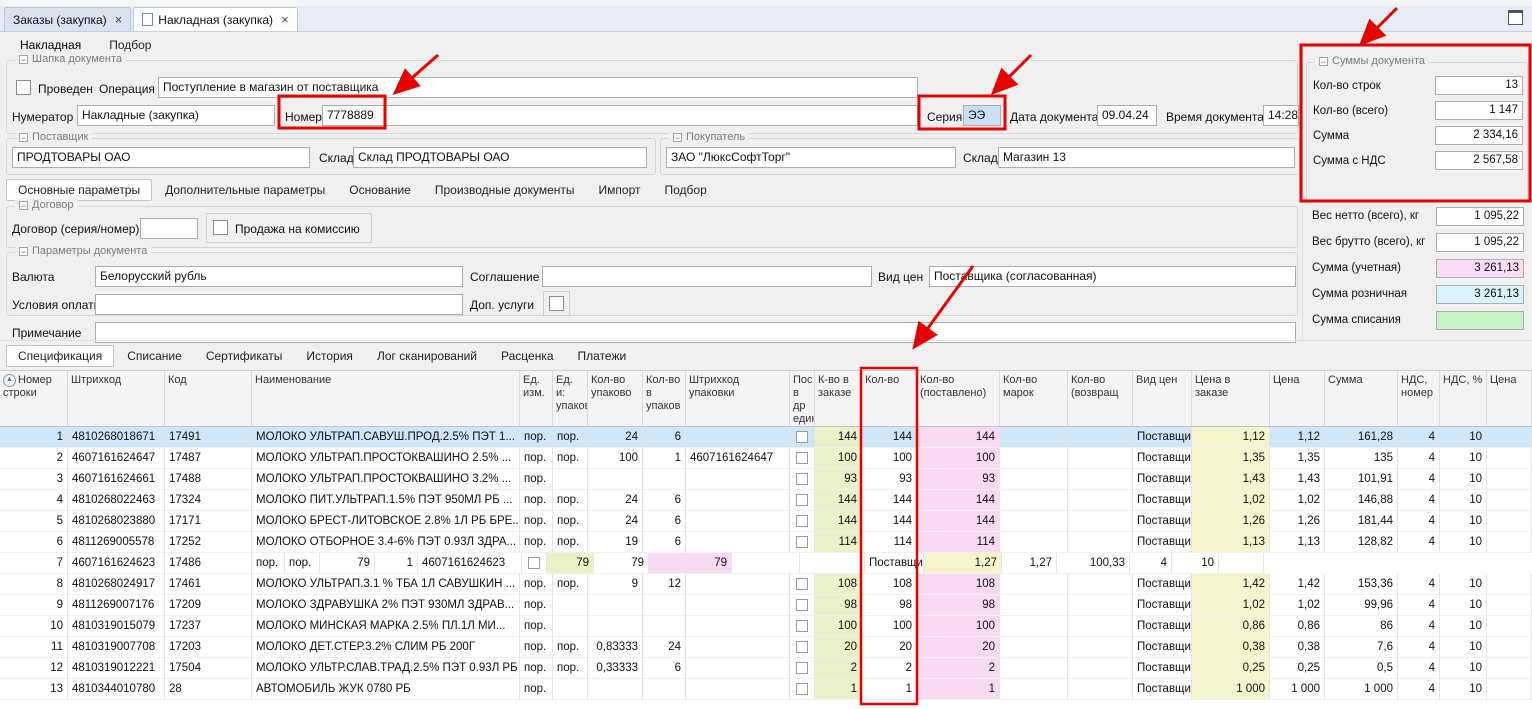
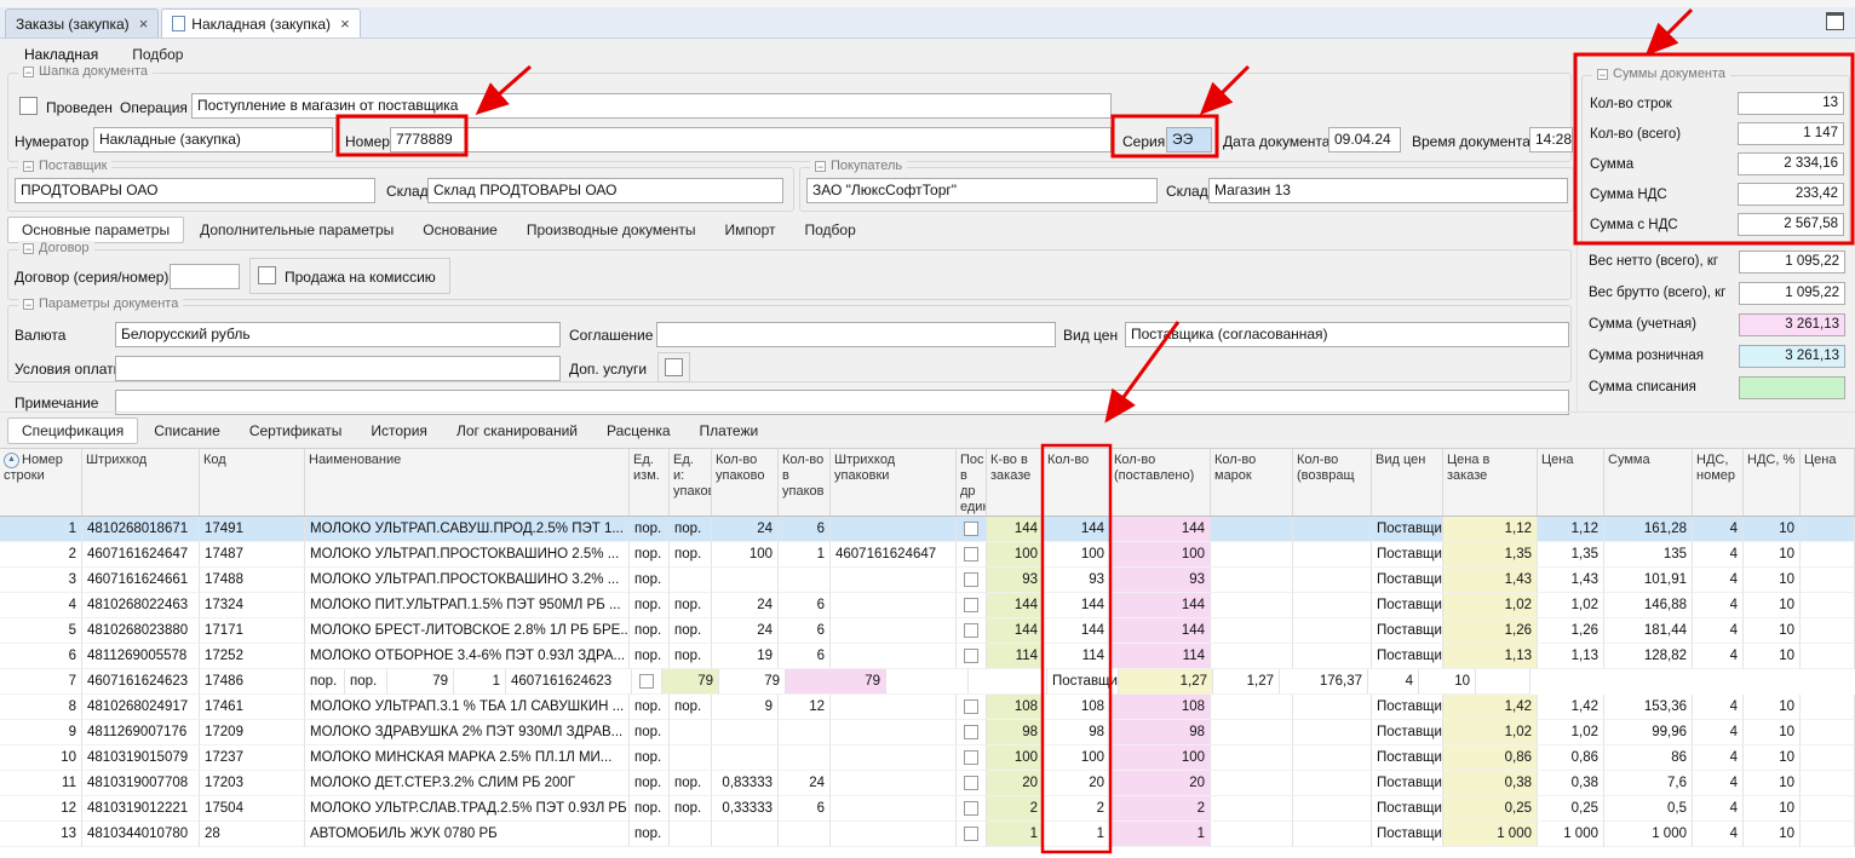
  Заказы (закупка)
  ×
  Накладная (закупка)
  ×
  Накладная
  Подбор
  −
  Шапка документа
  Проведен
  Операция
  Поступление в магазин от поставщика
  Нумератор
  Накладные (закупка)
  Номер
  7778889
  Серия
  ЭЭ
  Дата документа
  09.04.24
  Время документа
  14:28
  −
  Поставщик
  ПРОДТОВАРЫ ОАО
  Склад
  Склад ПРОДТОВАРЫ ОАО
  −
  Покупатель
  ЗАО "ЛюксСофтТорг"
  Склад
  Магазин 13
  Основные параметры
  Дополнительные параметры
  Основание
  Производные документы
  Импорт
  Подбор
  −
  Договор
  Договор (серия/номер)
  Продажа на комиссию
  −
  Параметры документа
  Валюта
  Белорусский рубль
  Соглашение
  Вид цен
  Поствщика (согласованная)
  Условия оплат
  Доп. услуги
  Примечание
  −
  Суммы документа
  Кол-во строк
  13
  Кол-во (всего)
  1 147
  Сумма
  2 334,16
+ Сумма НДС
+ 233,42
  Сумма с НДС
  2 567,58
  Вес нетто (всего), кг
  1 095,22
  Вес брутто (всего), кг
  1 095,22
  Сумма (учетная)
  3 261,13
  Сумма розничная
  3 261,13
  Сумма списания
  Спецификация
  Списание
  Сертификаты
  История
  Лог сканирований
  Расценка
  Платежи
  Номер строки
  Штрихкод
  Код
  Наименование
  Ед. изм.
  Ед. и: упако
  Кол-во упаково
  Кол-во в упаков
  Штрихкод упаковки
  Пос в др еди
  К-во в заказе
  Кол-во
  Кол-во (поставлено)
  Кол-во марок
  Кол-во (возвращ
  Вид цен
  Цена в заказе
  Цена
  Сумма
  НДС, номер
  НДС, %
  Цена
  1
  4810268018671
  17491
  МОЛОКО УЛЬТРАП.САВУШ.ПРОД.2.5% ПЭТ 1...
  пор.
  пор.
  24
  6
  144
  144
  144
  Поставщи
  1,12
  1,12
  161,28
  4
  10
  2
  4607161624647
  17487
  МОЛОКО УЛЬТРАП.ПРОСТОКВАШИНО 2.5% ...
  пор.
  пор.
  100
  1
  4607161624647
  100
  100
  100
  Поставщи
  1,35
  1,35
  135
  4
  10
  3
  4607161624661
  17488
  МОЛОКО УЛЬТРАП.ПРОСТОКВАШИНО 3.2% ...
  пор.
  93
  93
  93
  Поставщи
  1,43
  1,43
  101,91
  4
  10
  4
  4810268022463
  17324
  МОЛОКО ПИТ.УЛЬТРАП.1.5% ПЭТ 950МЛ РБ ...
  пор.
  пор.
  24
  6
  144
  144
  144
  Поставщи
  1,02
  1,02
  146,88
  4
  10
  5
  4810268023880
  17171
  МОЛОКО БРЕСТ-ЛИТОВСКОЕ 2.8% 1Л РБ БРЕ..
  пор.
  пор.
  24
  6
  144
  144
  144
  Поставщи
  1,26
  1,26
  181,44
  4
  10
  6
  4811269005578
  17252
  МОЛОКО ОТБОРНОЕ 3.4-6% ПЭТ 0.93Л ЗДРА...
  пор.
  пор.
  19
  6
  114
  114
  114
  Поставщи
  1,13
  1,13
  128,82
  4
  10
  7
  4607161624623
  17486
  пор.
  пор.
  79
  1
  4607161624623
  79
  79
  79
  Поставщи
  1,27
  1,27
- 100,33
+ 176,37
  4
  10
  8
  4810268024917
  17461
  МОЛОКО УЛЬТРАП.3.1 % ТБА 1Л САВУШКИН ...
  пор.
  пор.
  9
  12
  108
  108
  108
  Поставщи
  1,42
  1,42
  153,36
  4
  10
  9
  4811269007176
  17209
  МОЛОКО ЗДРАВУШКА 2% ПЭТ 930МЛ ЗДРАВ...
  пор.
  98
  98
  98
  Поставщи
  1,02
  1,02
  99,96
  4
  10
  10
  4810319015079
  17237
  МОЛОКО МИНСКАЯ МАРКА 2.5% ПЛ.1Л МИ...
  пор.
  100
  100
  100
  Поставщи
  0,86
  0,86
  86
  4
  10
  11
  4810319007708
  17203
  МОЛОКО ДЕТ.СТЕР.3.2% СЛИМ РБ 200Г
  пор.
  пор.
  0,83333
  24
  20
  20
  20
  Поставщи
  0,38
  0,38
  7,6
  4
  10
  12
  4810319012221
  17504
  МОЛОКО УЛЬТР.СЛАВ.ТРАД.2.5% ПЭТ 0.93Л РБ
  пор.
  пор.
  0,33333
  6
  2
  2
  2
  Поставщи
  0,25
  0,25
  0,5
  4
  10
  13
  4810344010780
  28
  АВТОМОБИЛЬ ЖУК 0780 РБ
  пор.
  1
  1
  1
  Поставщи
  1 000
  1 000
  1 000
  4
  10
